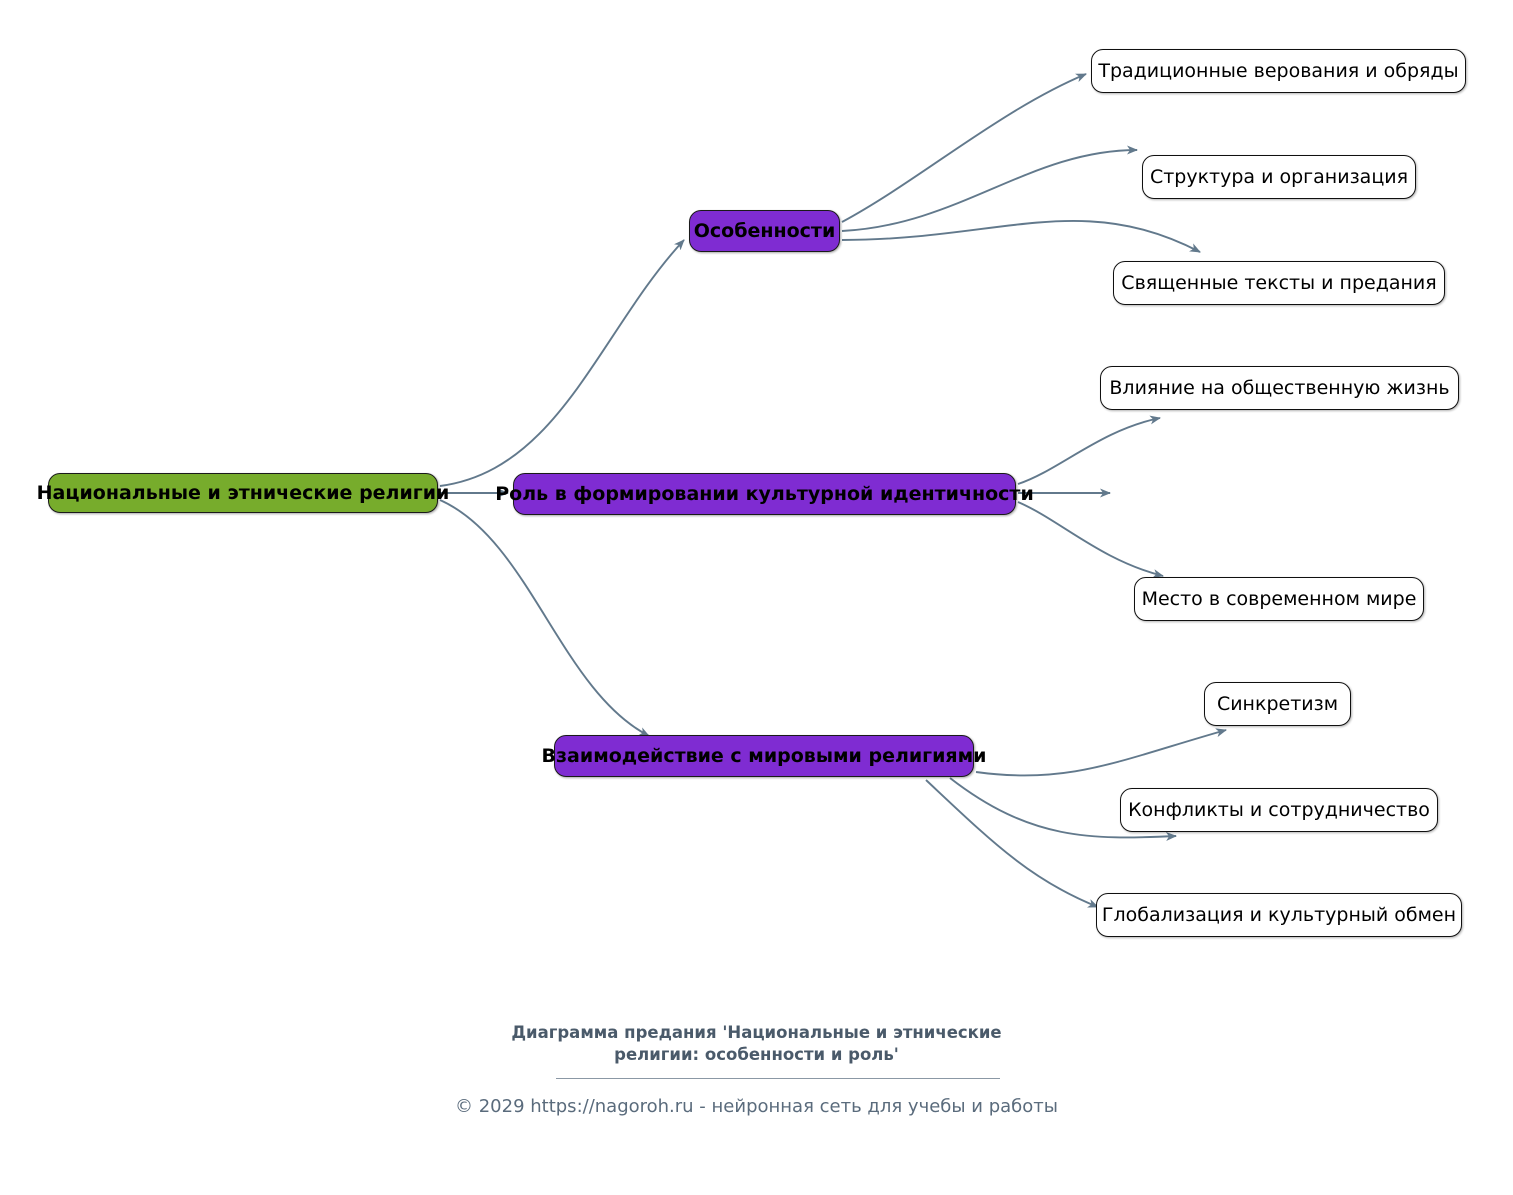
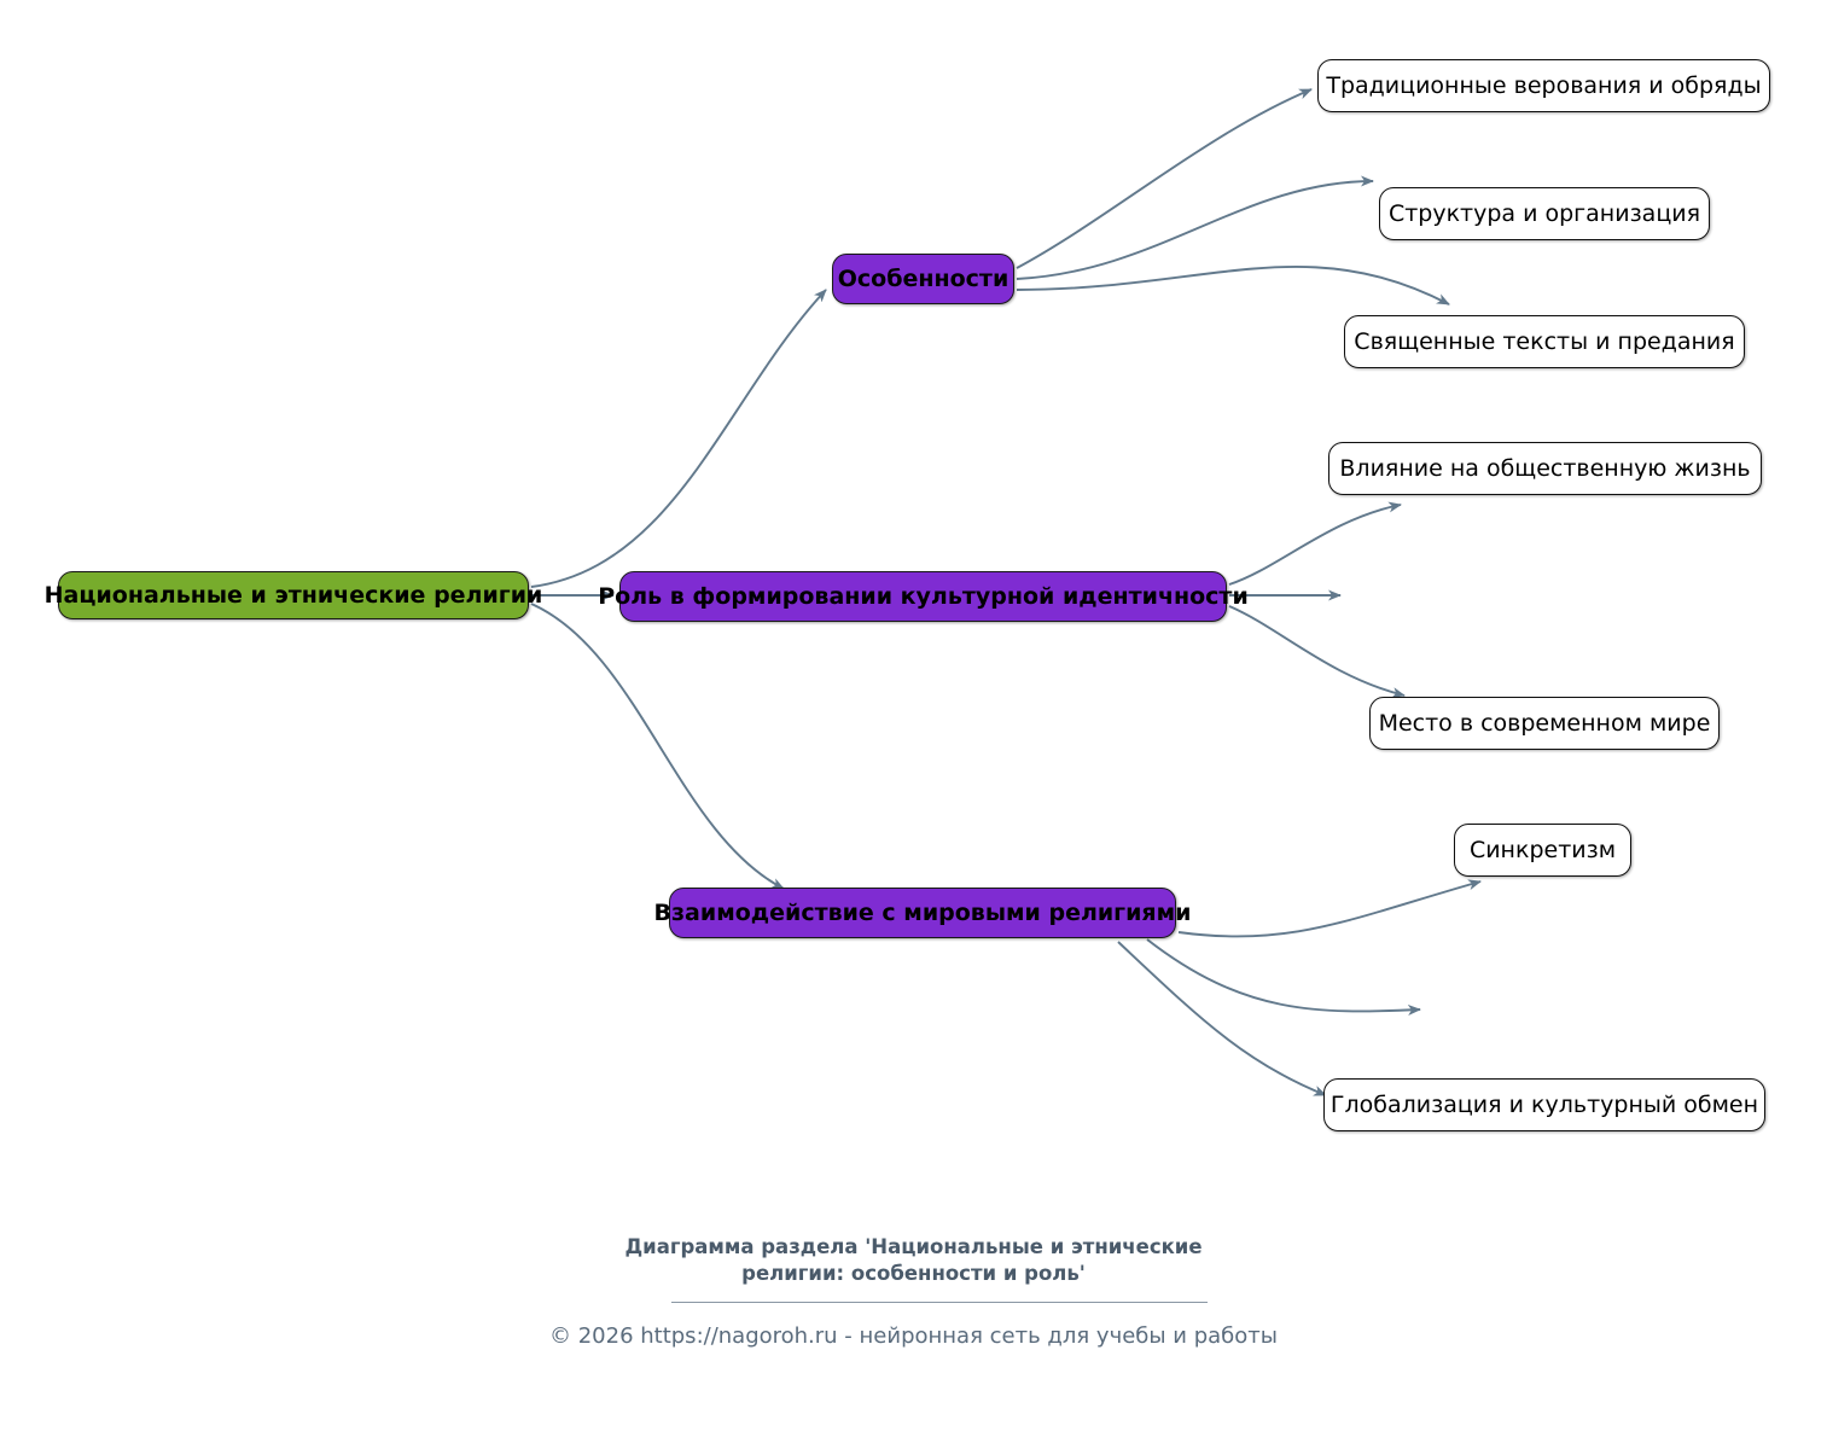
  Национальные и этнические религии
  Особенности
  Традиционные верования и обряды
  Структура и организация
  Священные тексты и предания
  Роль в формировании культурной идентичности
  Влияние на общественную жизнь
  Место в современном мире
  Взаимодействие с мировыми религиями
  Синкретизм
- Конфликты и сотрудничество
  Глобализация и культурный обмен
- Диаграмма предания 'Национальные и этнические
+ Диаграмма раздела 'Национальные и этнические
  религии: особенности и роль'
- © 2029 https://nagoroh.ru - нейронная сеть для учебы и работы
+ © 2026 https://nagoroh.ru - нейронная сеть для учебы и работы
